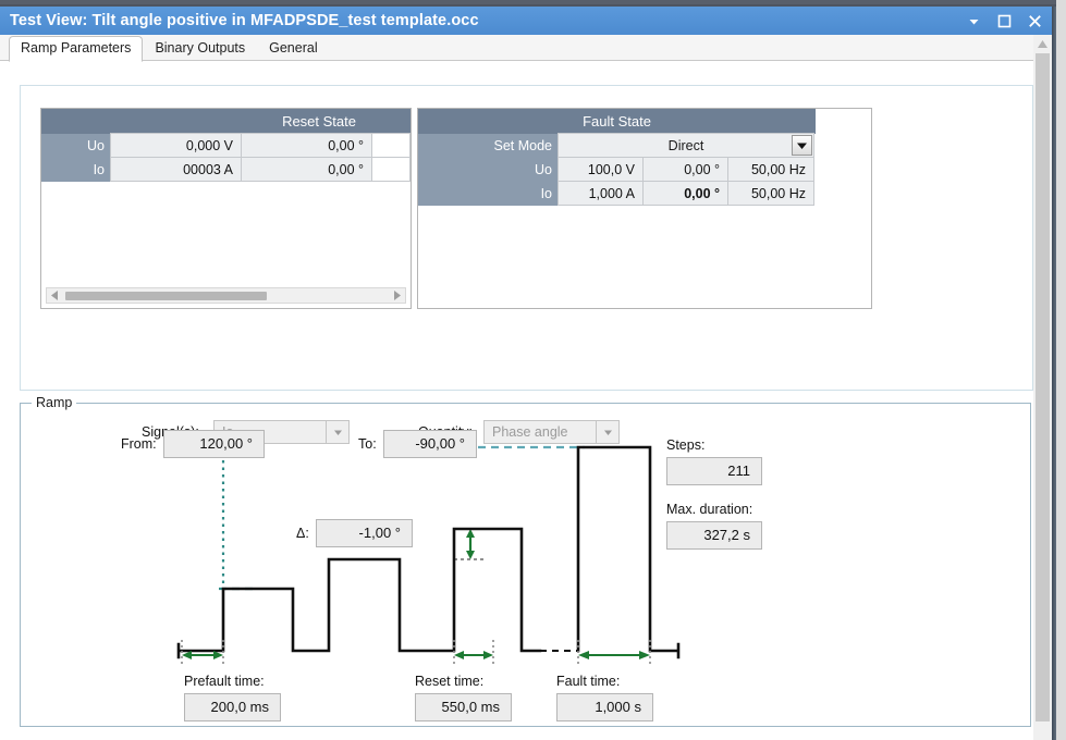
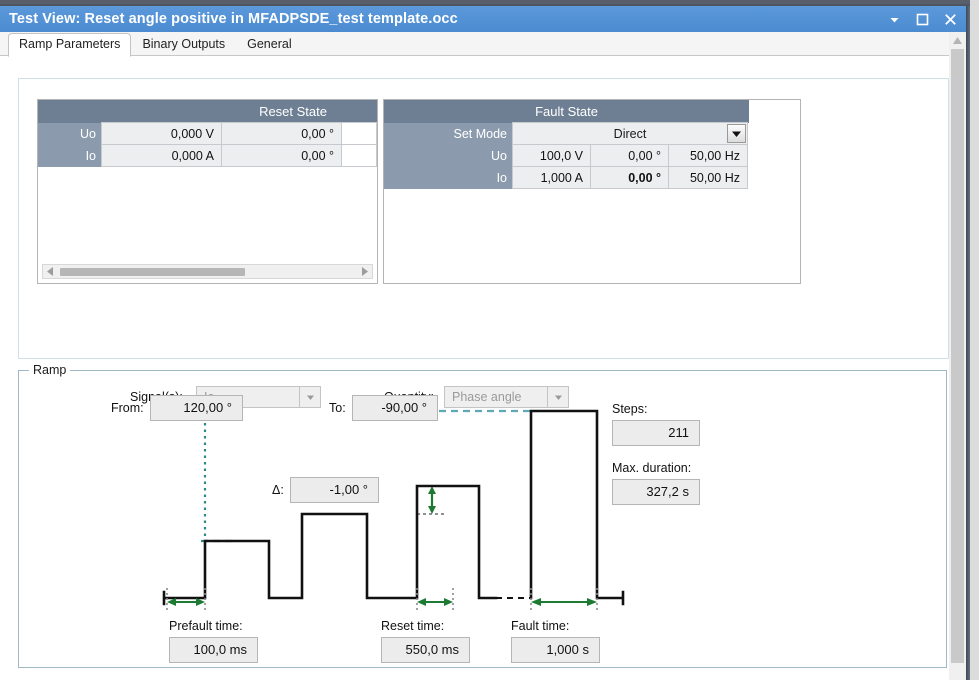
- Test View: Tilt angle positive in MFADPSDE_test template.occ
+ Test View: Reset angle positive in MFADPSDE_test template.occ
  Ramp Parameters
  Binary Outputs
  General
  Reset State
  Uo
  0,000 V
  0,00 °
  Io
- 00003 A
+ 0,000 A
  0,00 °
  Fault State
  Set Mode
  Direct
  Uo
  100,0 V
  0,00 °
  50,00 Hz
  Io
  1,000 A
  0,00 °
  50,00 Hz
  Phase angle
  Ramp
  From:
  120,00 °
  To:
  -90,00 °
  Δ:
  -1,00 °
  Steps:
  211
  Max. duration:
  327,2 s
  Prefault time:
- 200,0 ms
+ 100,0 ms
  Reset time:
  550,0 ms
  Fault time:
  1,000 s
